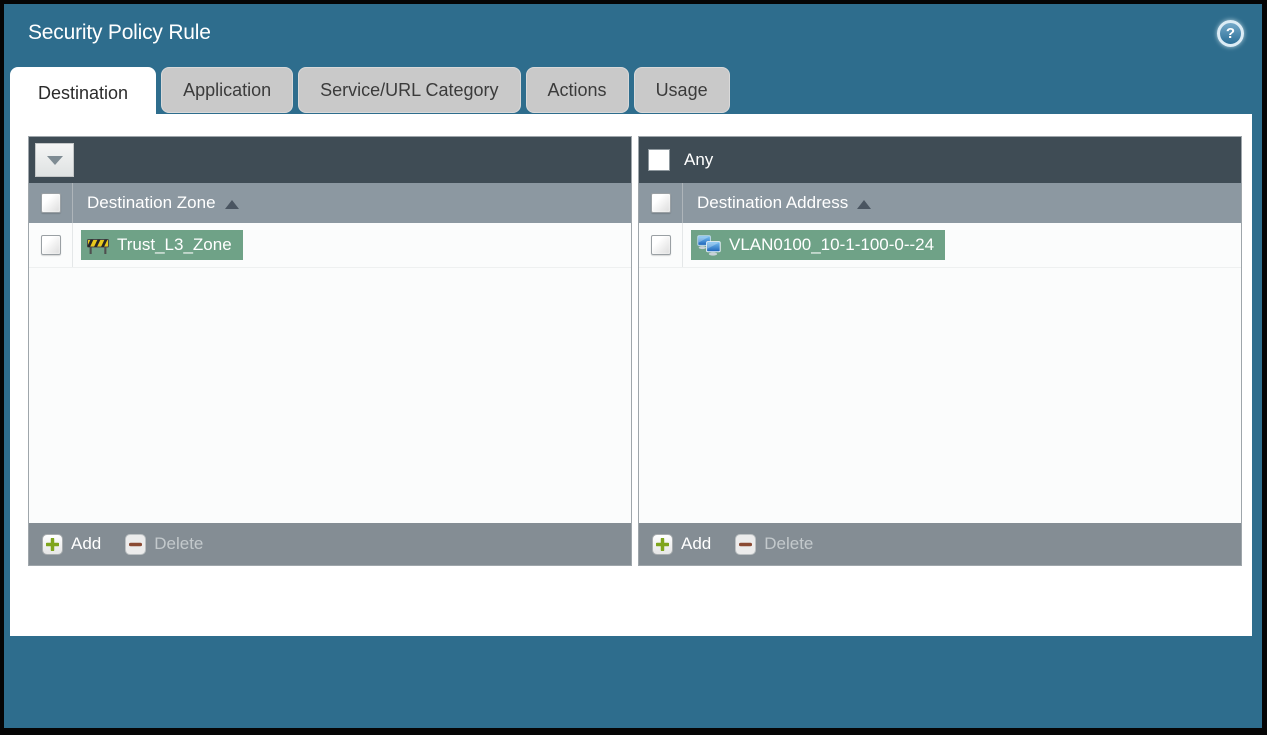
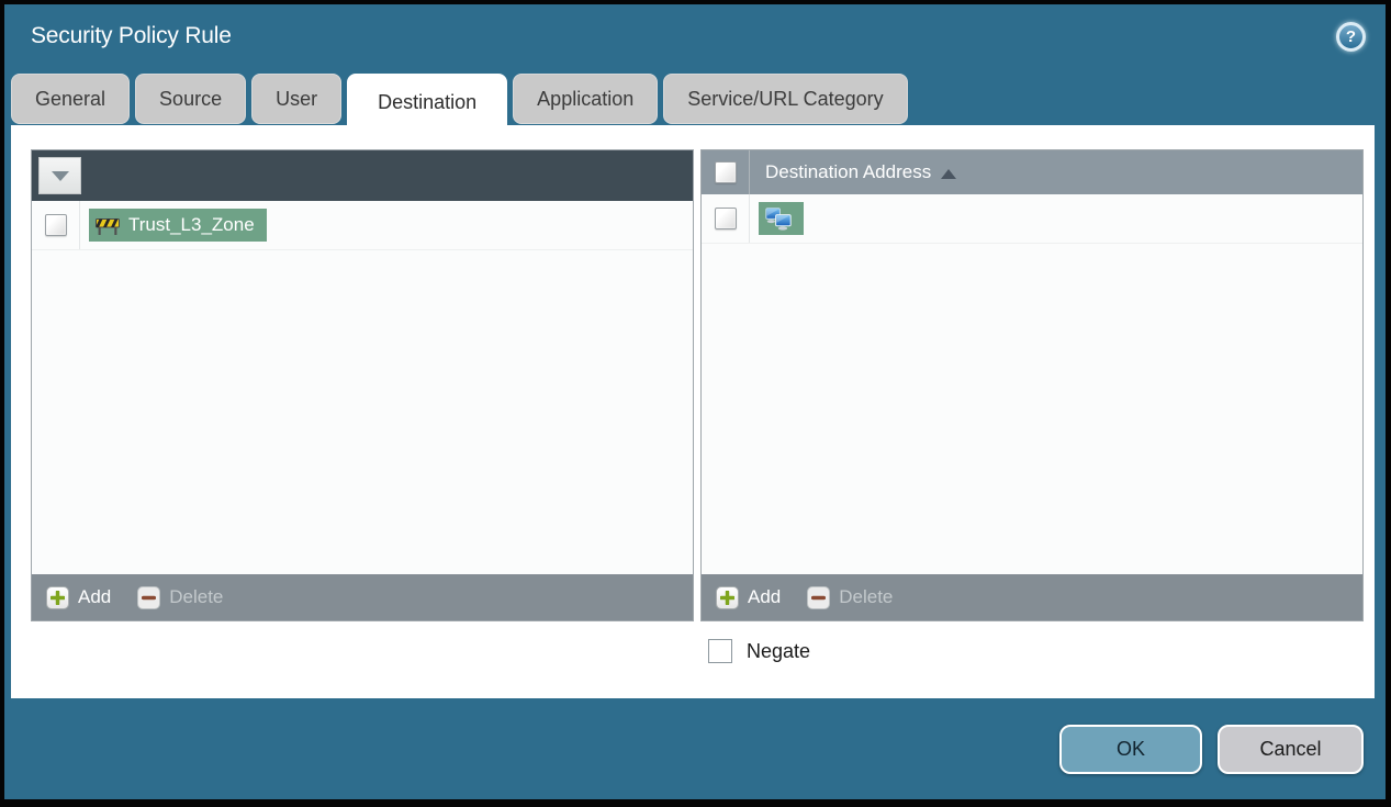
  Security Policy Rule
  ?
+ General
+ Source
+ User
  Destination
  Application
  Service/URL Category
- Actions
- Usage
- Destination Zone
  Trust_L3_Zone
  Add
  Delete
- Any
  Destination Address
- VLAN0100_10-1-100-0--24
  Add
  Delete
+ Negate
+ OK
+ Cancel
